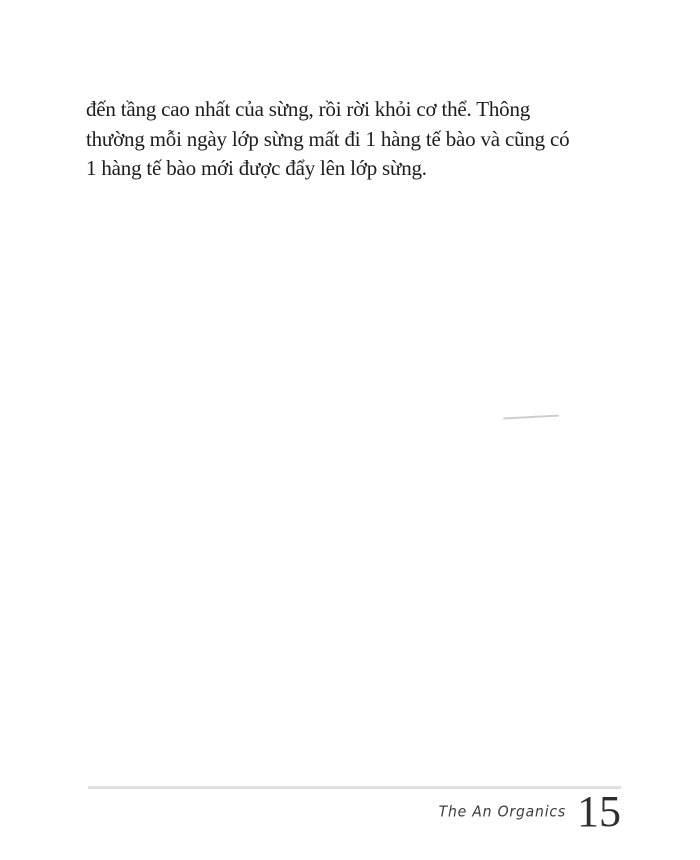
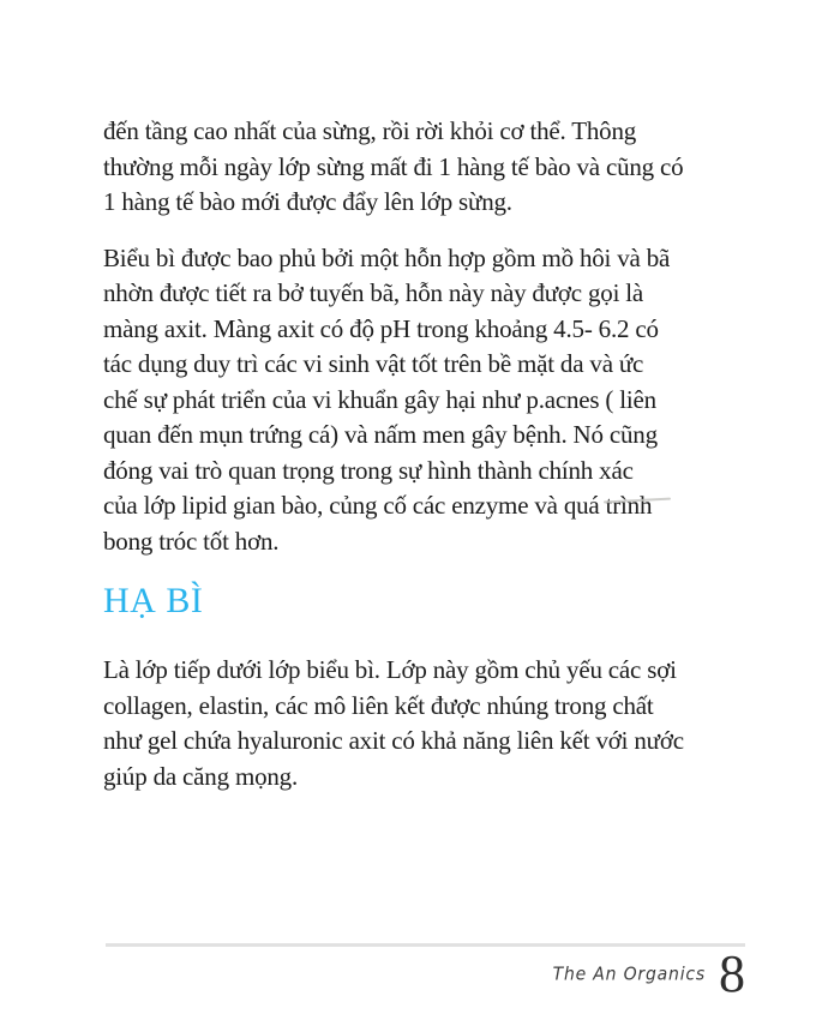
  đến tầng cao nhất của sừng, rồi rời khỏi cơ thể. Thông
  thường mỗi ngày lớp sừng mất đi 1 hàng tế bào và cũng có
  1 hàng tế bào mới được đẩy lên lớp sừng.
+ Biểu bì được bao phủ bởi một hỗn hợp gồm mồ hôi và bã
+ nhờn được tiết ra bở tuyến bã, hỗn này này được gọi là
+ màng axit. Màng axit có độ pH trong khoảng 4.5- 6.2 có
+ tác dụng duy trì các vi sinh vật tốt trên bề mặt da và ức
+ chế sự phát triển của vi khuẩn gây hại như p.acnes ( liên
+ quan đến mụn trứng cá) và nấm men gây bệnh. Nó cũng
+ đóng vai trò quan trọng trong sự hình thành chính xác
+ của lớp lipid gian bào, củng cố các enzyme và quá trình
+ bong tróc tốt hơn.
+ HẠ BÌ
+ Là lớp tiếp dưới lớp biểu bì. Lớp này gồm chủ yếu các sợi
+ collagen, elastin, các mô liên kết được nhúng trong chất
+ như gel chứa hyaluronic axit có khả năng liên kết với nước
+ giúp da căng mọng.
  The An Organics
- 15
+ 8
